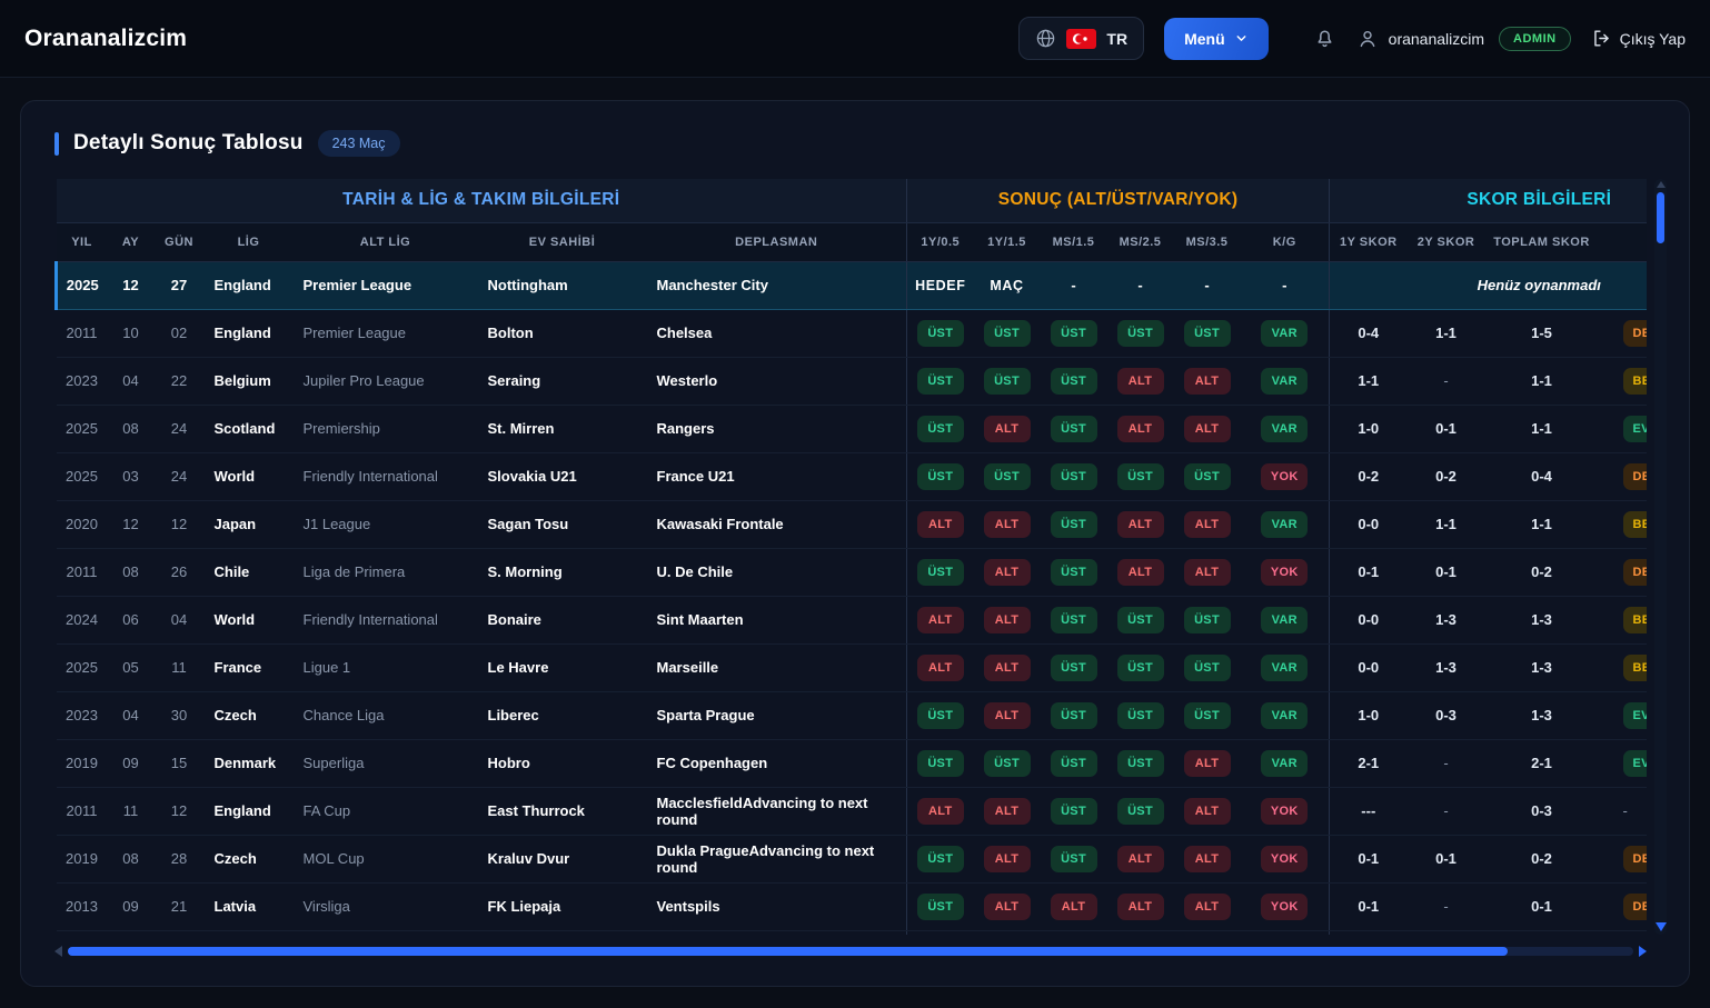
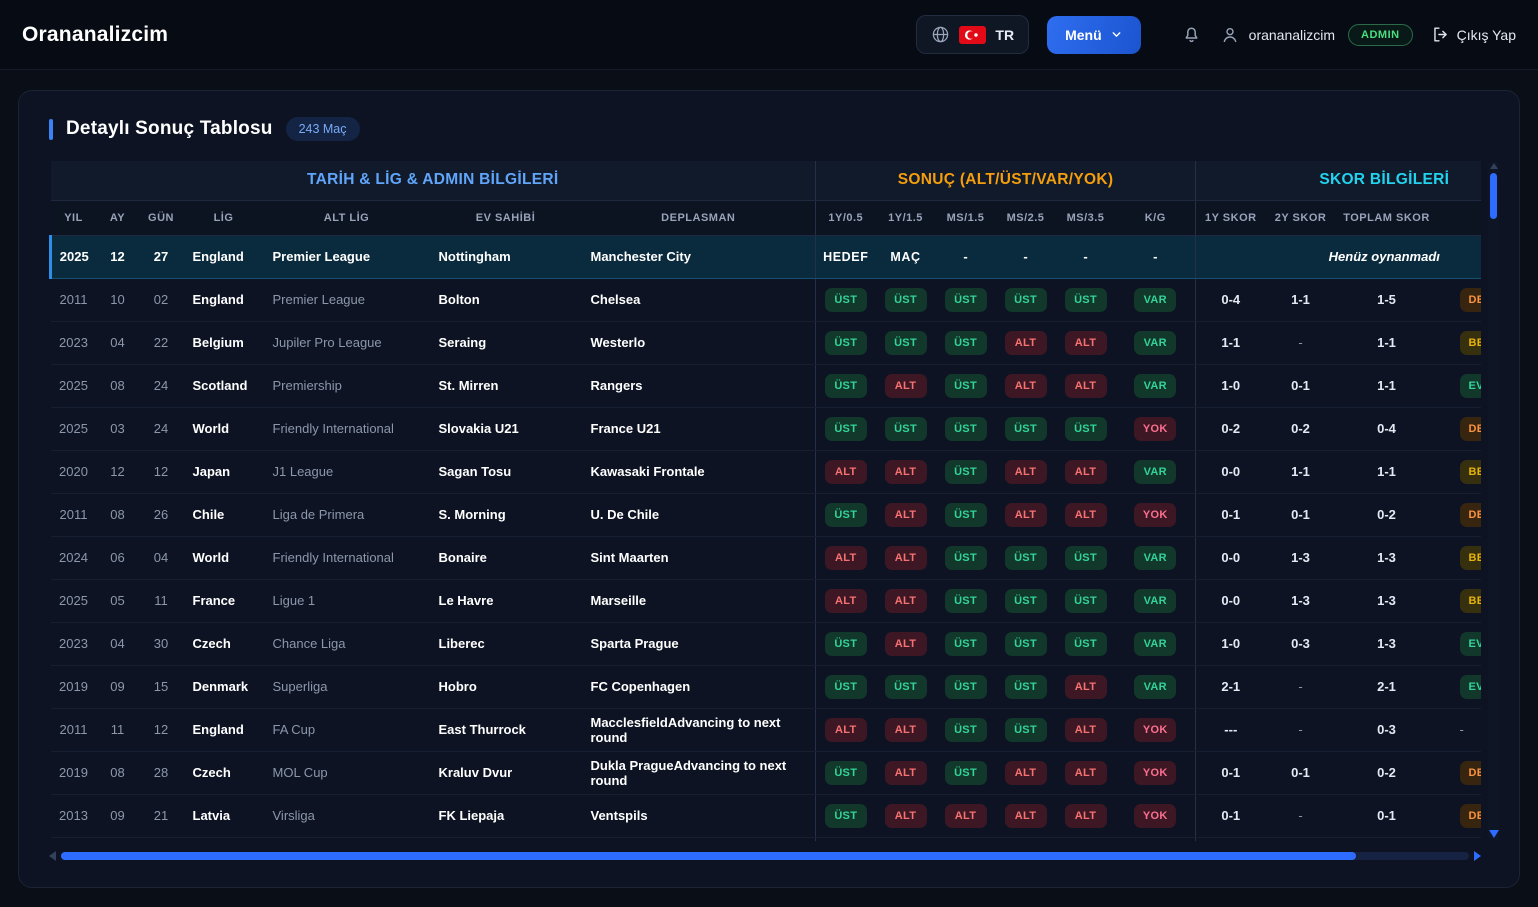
  Orananalizcim
  TR
  Menü
  orananalizcim
  ADMIN
  Çıkış Yap
  Detaylı Sonuç Tablosu
  243 Maç
- TARİH & LİG & TAKIM BİLGİLERİ	SONUÇ (ALT/ÜST/VAR/YOK)	SKOR BİLGİLERİ
+ TARİH & LİG & ADMIN BİLGİLERİ	SONUÇ (ALT/ÜST/VAR/YOK)	SKOR BİLGİLERİ
  YIL	AY	GÜN	LİG	ALT LİG	EV SAHİBİ	DEPLASMAN	1Y/0.5	1Y/1.5	MS/1.5	MS/2.5	MS/3.5	K/G	1Y SKOR	2Y SKOR	TOPLAM SKOR
  2025	12	27	England	Premier League	Nottingham	Manchester City	HEDEF	MAÇ	-	-	-	-	Henüz oynanmadı
  2011	10	02	England	Premier League	Bolton	Chelsea	ÜST	ÜST	ÜST	ÜST	ÜST	VAR	0-4	1-1	1-5	DE
  2023	04	22	Belgium	Jupiler Pro League	Seraing	Westerlo	ÜST	ÜST	ÜST	ALT	ALT	VAR	1-1	-	1-1	BE
  2025	08	24	Scotland	Premiership	St. Mirren	Rangers	ÜST	ALT	ÜST	ALT	ALT	VAR	1-0	0-1	1-1	EV
  2025	03	24	World	Friendly International	Slovakia U21	France U21	ÜST	ÜST	ÜST	ÜST	ÜST	YOK	0-2	0-2	0-4	DE
  2020	12	12	Japan	J1 League	Sagan Tosu	Kawasaki Frontale	ALT	ALT	ÜST	ALT	ALT	VAR	0-0	1-1	1-1	BE
  2011	08	26	Chile	Liga de Primera	S. Morning	U. De Chile	ÜST	ALT	ÜST	ALT	ALT	YOK	0-1	0-1	0-2	DE
  2024	06	04	World	Friendly International	Bonaire	Sint Maarten	ALT	ALT	ÜST	ÜST	ÜST	VAR	0-0	1-3	1-3	BE
  2025	05	11	France	Ligue 1	Le Havre	Marseille	ALT	ALT	ÜST	ÜST	ÜST	VAR	0-0	1-3	1-3	BE
  2023	04	30	Czech	Chance Liga	Liberec	Sparta Prague	ÜST	ALT	ÜST	ÜST	ÜST	VAR	1-0	0-3	1-3	EV
  2019	09	15	Denmark	Superliga	Hobro	FC Copenhagen	ÜST	ÜST	ÜST	ÜST	ALT	VAR	2-1	-	2-1	EV
  2011	11	12	England	FA Cup	East Thurrock	MacclesfieldAdvancing to next round	ALT	ALT	ÜST	ÜST	ALT	YOK	---	-	0-3	-
  2019	08	28	Czech	MOL Cup	Kraluv Dvur	Dukla PragueAdvancing to next round	ÜST	ALT	ÜST	ALT	ALT	YOK	0-1	0-1	0-2	DE
  2013	09	21	Latvia	Virsliga	FK Liepaja	Ventspils	ÜST	ALT	ALT	ALT	ALT	YOK	0-1	-	0-1	DE
